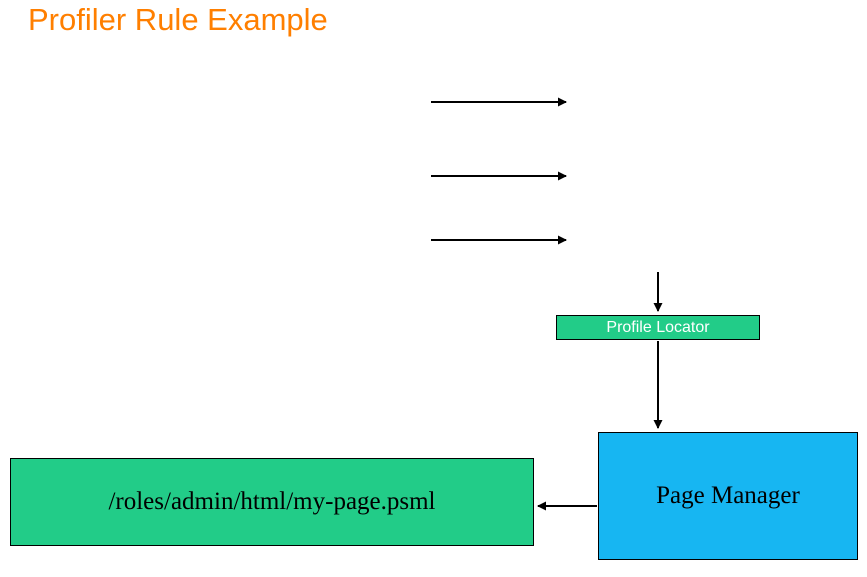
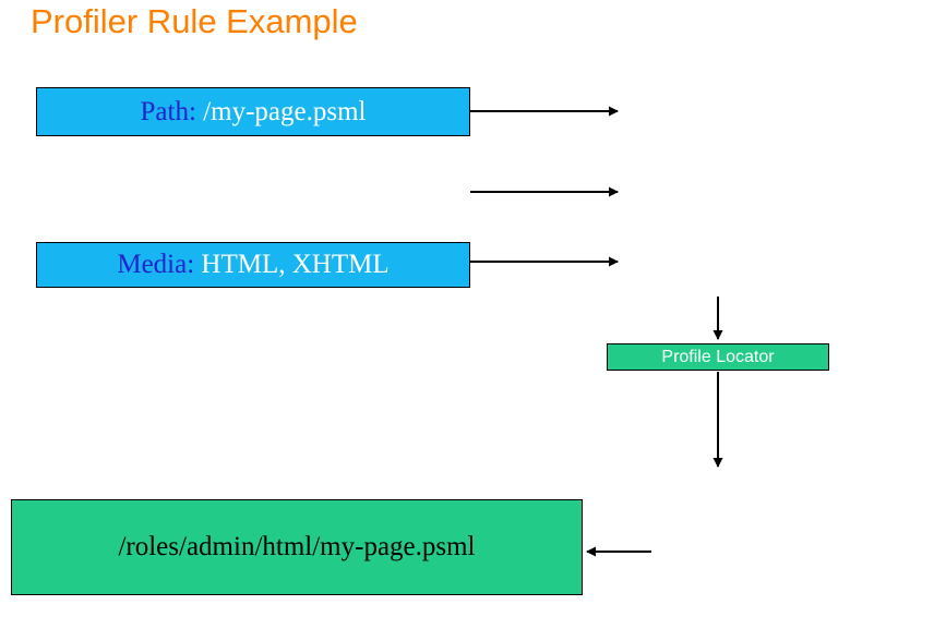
  Profiler Rule Example
+ Path: /my-page.psml
+ Media: HTML, XHTML
  Profile Locator
- Page Manager
  /roles/admin/html/my-page.psml
